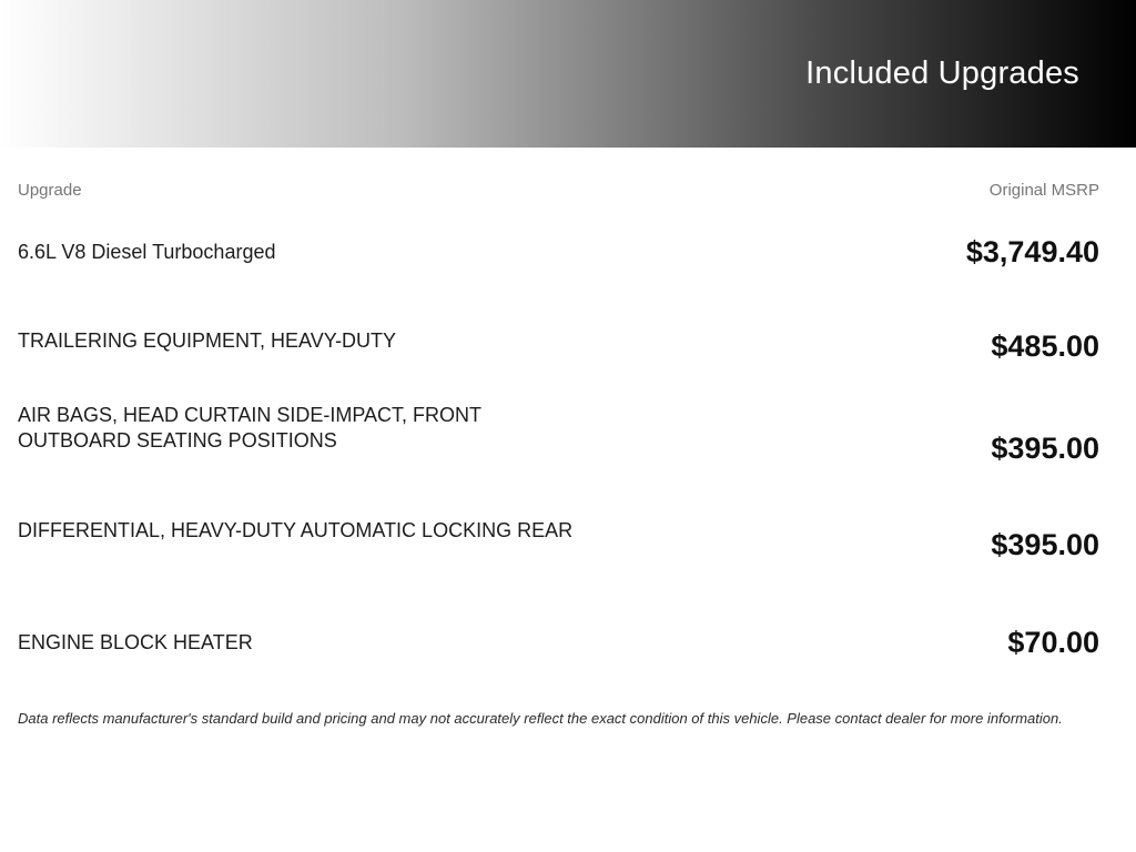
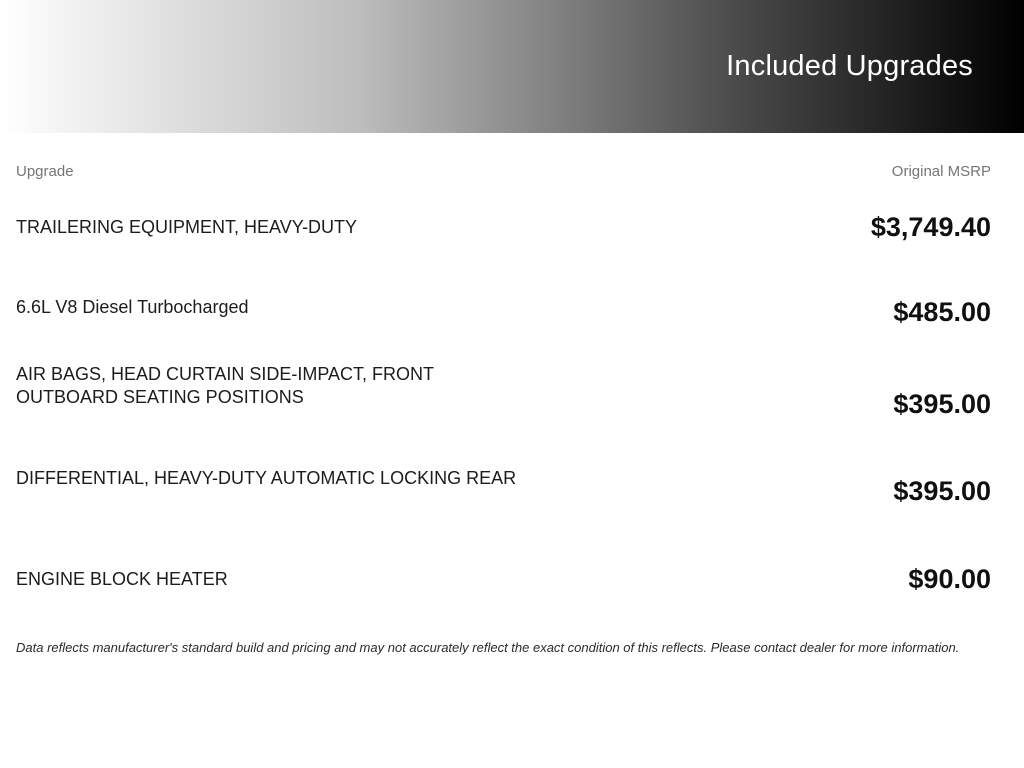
  Included Upgrades
  Upgrade
  Original MSRP
- 6.6L V8 Diesel Turbocharged
+ TRAILERING EQUIPMENT, HEAVY-DUTY
  $3,749.40
- TRAILERING EQUIPMENT, HEAVY-DUTY
+ 6.6L V8 Diesel Turbocharged
  $485.00
  AIR BAGS, HEAD CURTAIN SIDE-IMPACT, FRONT OUTBOARD SEATING POSITIONS
  $395.00
  DIFFERENTIAL, HEAVY-DUTY AUTOMATIC LOCKING REAR
  $395.00
  ENGINE BLOCK HEATER
- $70.00
+ $90.00
- Data reflects manufacturer's standard build and pricing and may not accurately reflect the exact condition of this vehicle. Please contact dealer for more information.
+ Data reflects manufacturer's standard build and pricing and may not accurately reflect the exact condition of this reflects. Please contact dealer for more information.
